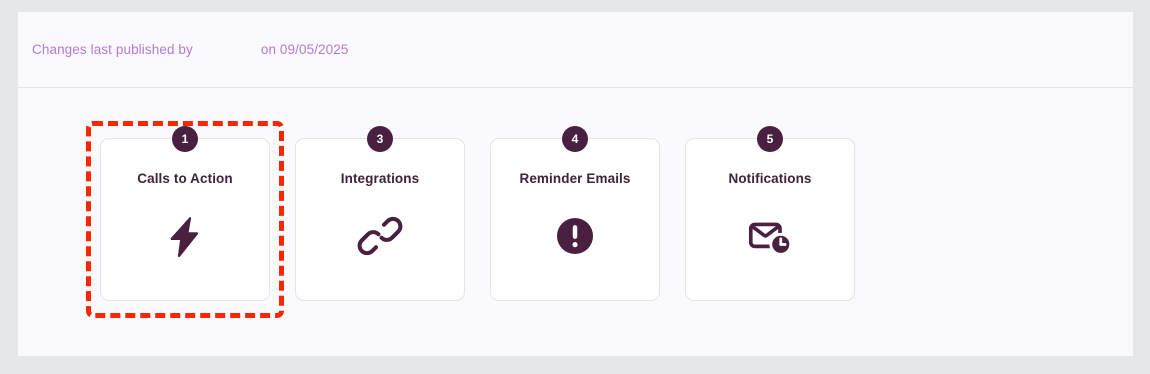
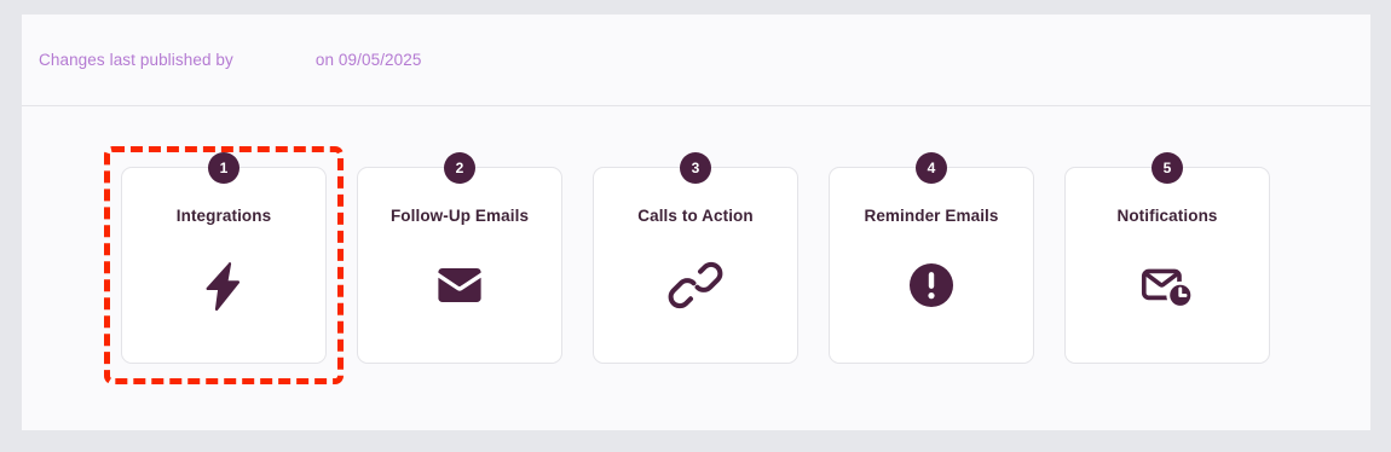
  Changes last published by
  on 09/05/2025
  1
- Calls to Action
+ Integrations
+ 2
+ Follow-Up Emails
  3
- Integrations
+ Calls to Action
  4
  Reminder Emails
  5
  Notifications
